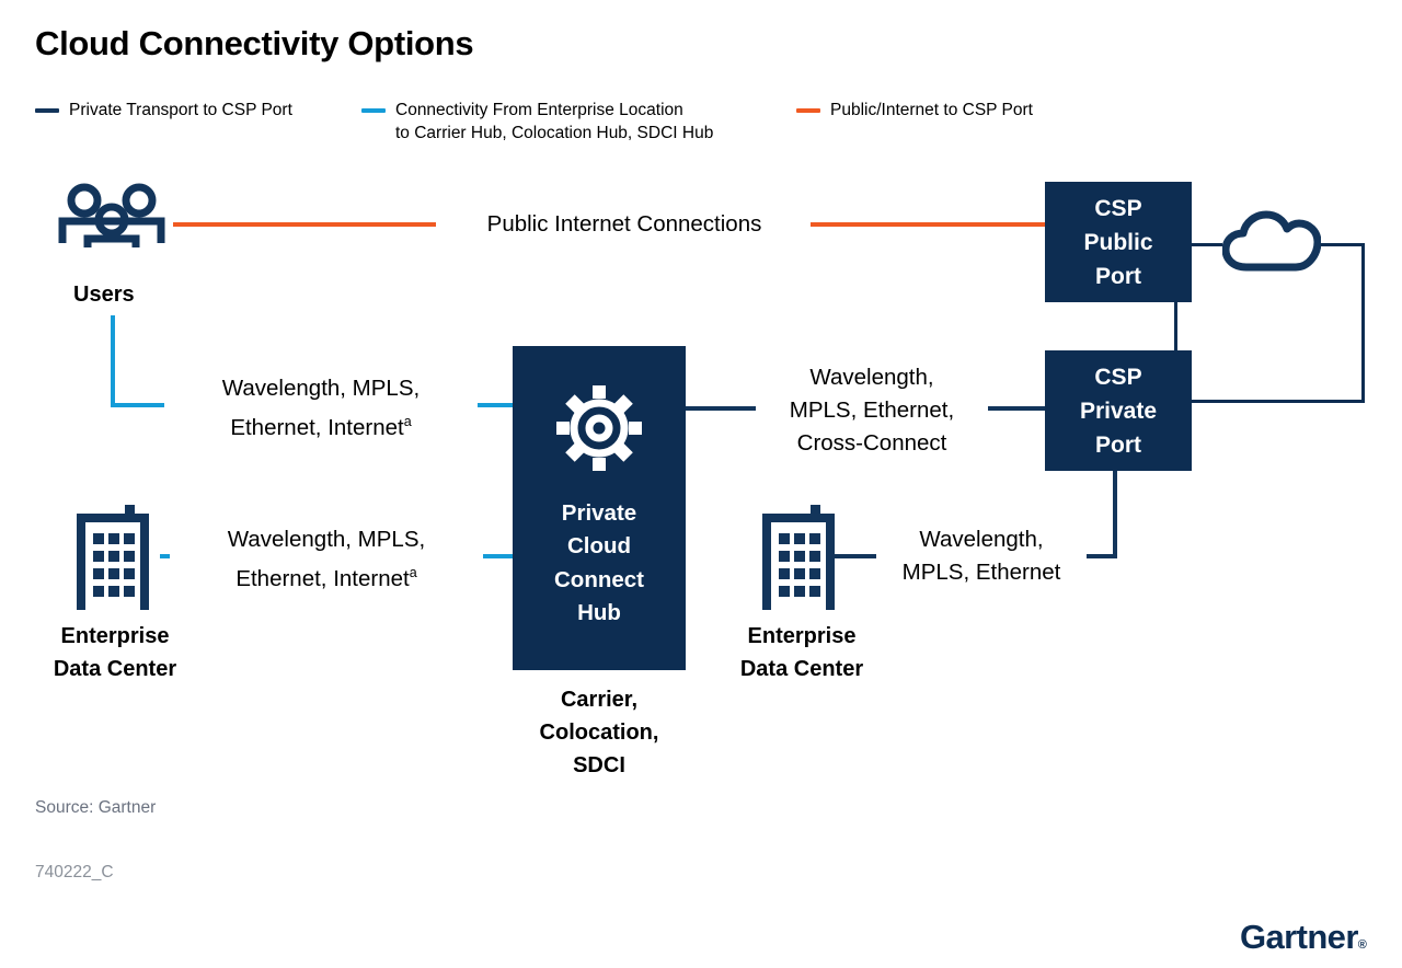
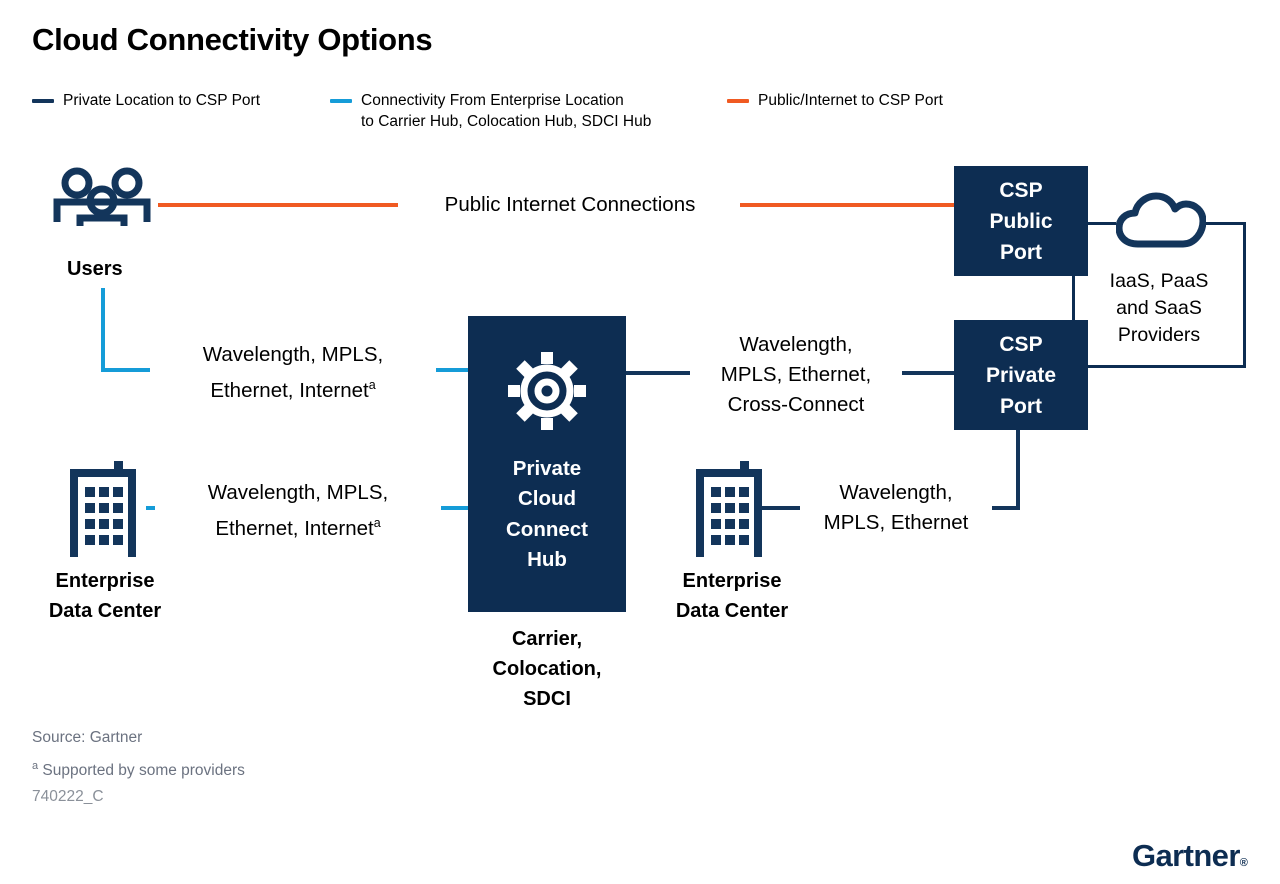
  Cloud Connectivity Options
- Private Transport to CSP Port
+ Private Location to CSP Port
  Connectivity From Enterprise Location
  to Carrier Hub, Colocation Hub, SDCI Hub
  Public/Internet to CSP Port
  Public Internet Connections
  Users
  Wavelength, MPLS,
  Ethernet, Interneta
  Wavelength, MPLS,
  Ethernet, Interneta
  Enterprise
  Data Center
  Private
  Cloud
  Connect
  Hub
  Carrier,
  Colocation,
  SDCI
  Wavelength,
  MPLS, Ethernet,
  Cross-Connect
  Enterprise
  Data Center
  Wavelength,
  MPLS, Ethernet
  CSP
  Public
  Port
  CSP
  Private
  Port
+ IaaS, PaaS
+ and SaaS
+ Providers
  Source: Gartner
+ a Supported by some providers
  740222_C
  Gartner®
